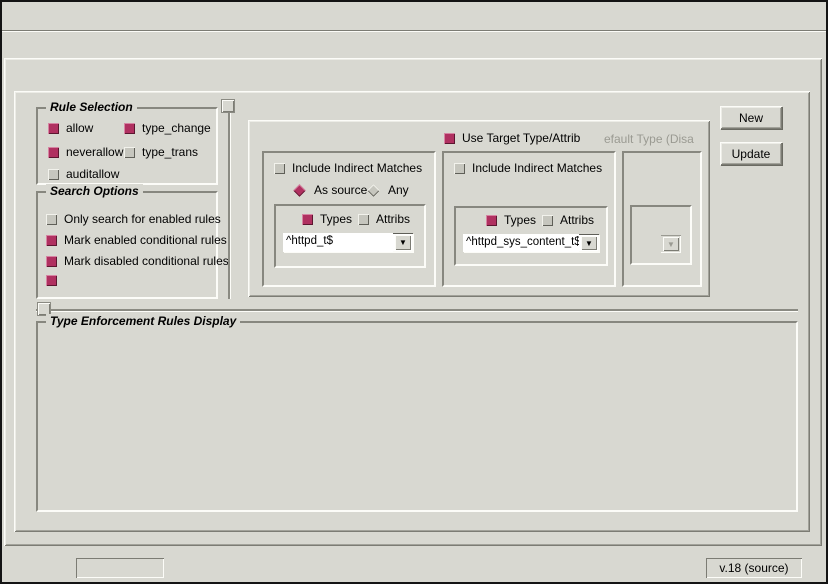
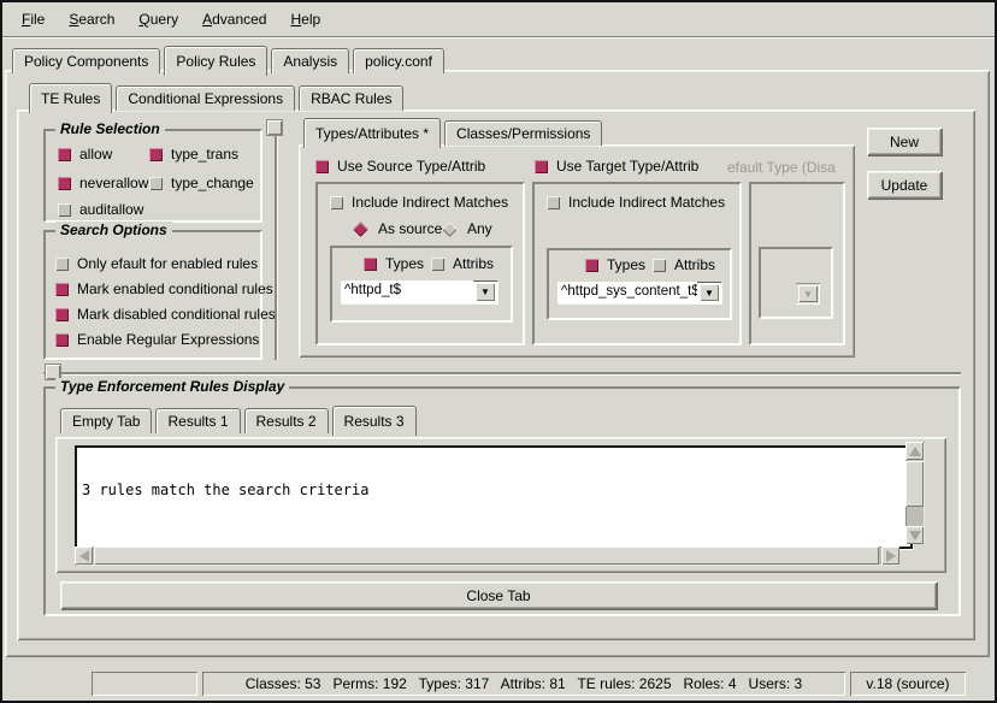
+ File
+ Search
+ Query
+ Advanced
+ Help
+ Policy Components
+ Policy Rules
+ Analysis
+ policy.conf
+ TE Rules
+ Conditional Expressions
+ RBAC Rules
  Rule Selection
  allow
- type_change
+ type_trans
  neverallow
- type_trans
+ type_change
  auditallow
  Search Options
- Only search for enabled rules
+ Only efault for enabled rules
  Mark enabled conditional rules
  Mark disabled conditional rules
+ Enable Regular Expressions
+ Types/Attributes *
+ Classes/Permissions
+ Use Source Type/Attrib
  Include Indirect Matches
  As source
  Any
  Types
  Attribs
  ^httpd_t$
  ▼
  Use Target Type/Attrib
  Include Indirect Matches
  Types
  Attribs
  ^httpd_sys_content_t$
  ▼
  efault Type (Disa
  ▼
  New
  Update
  Type Enforcement Rules Display
+ Empty Tab
+ Results 1
+ Results 2
+ Results 3
+ 3 rules match the search criteria
+ Close Tab
+ Classes: 53 Perms: 192 Types: 317 Attribs: 81 TE rules: 2625 Roles: 4 Users: 3
  v.18 (source)
